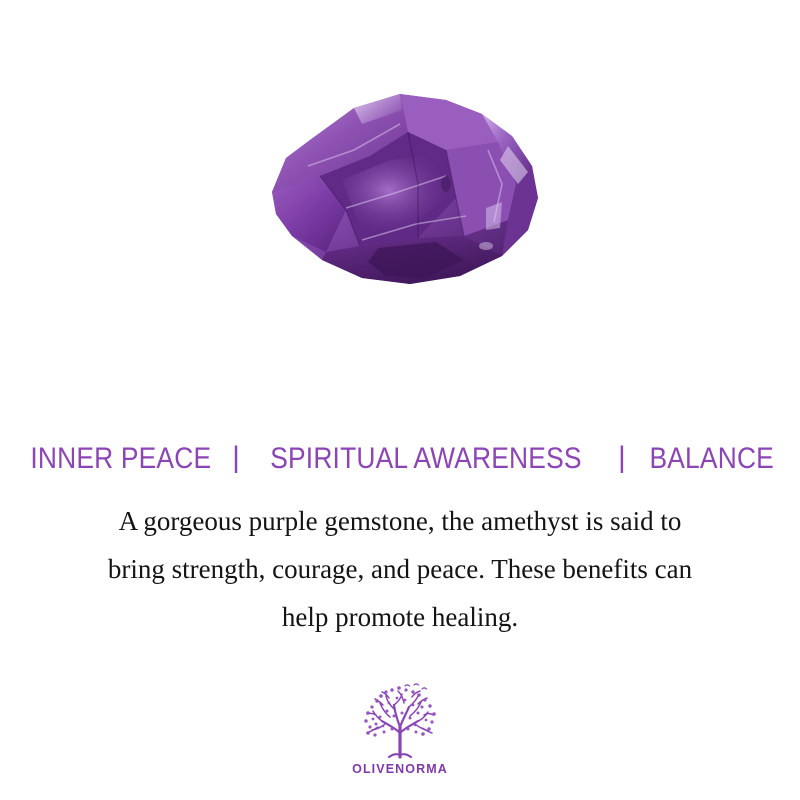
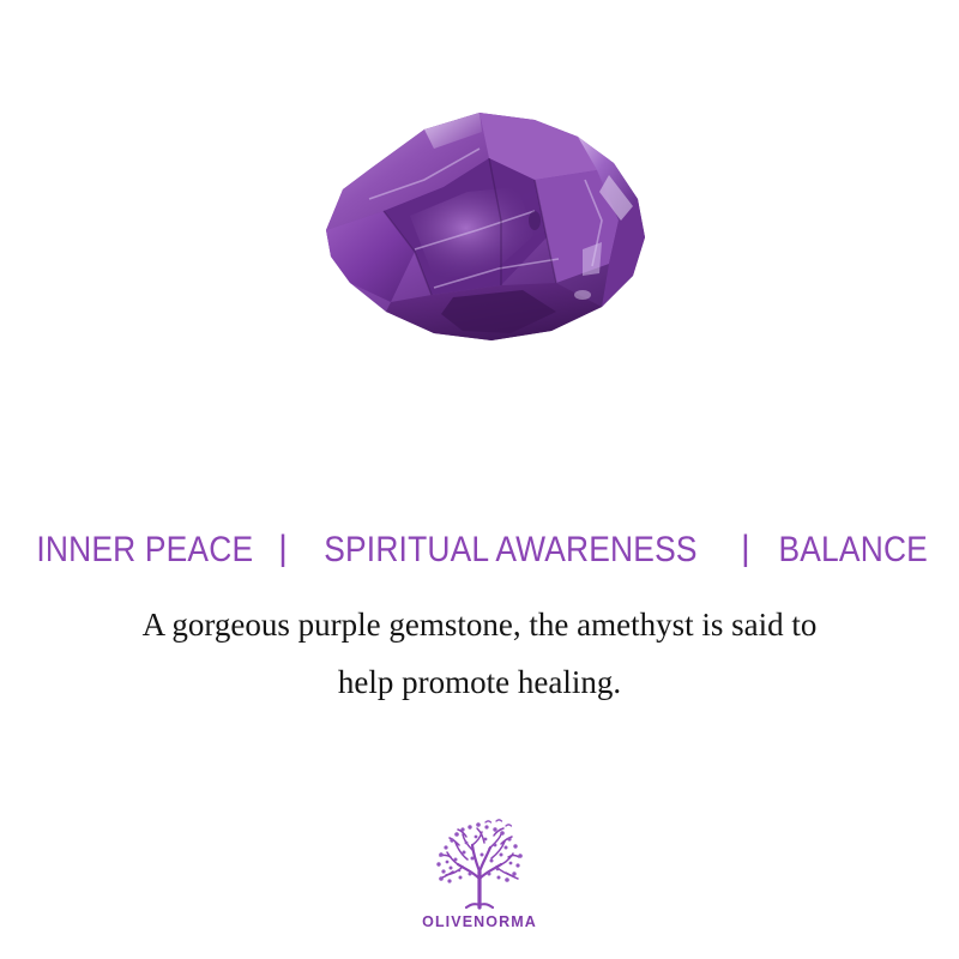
  INNER PEACE | SPIRITUAL AWARENESS | BALANCE
  A gorgeous purple gemstone, the amethyst is said to
- bring strength, courage, and peace. These benefits can
  help promote healing.
  OLIVENORMA
